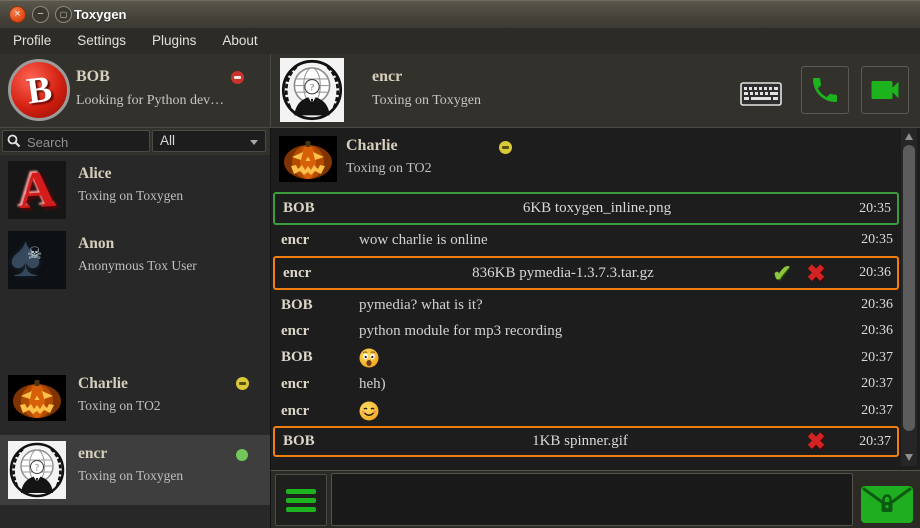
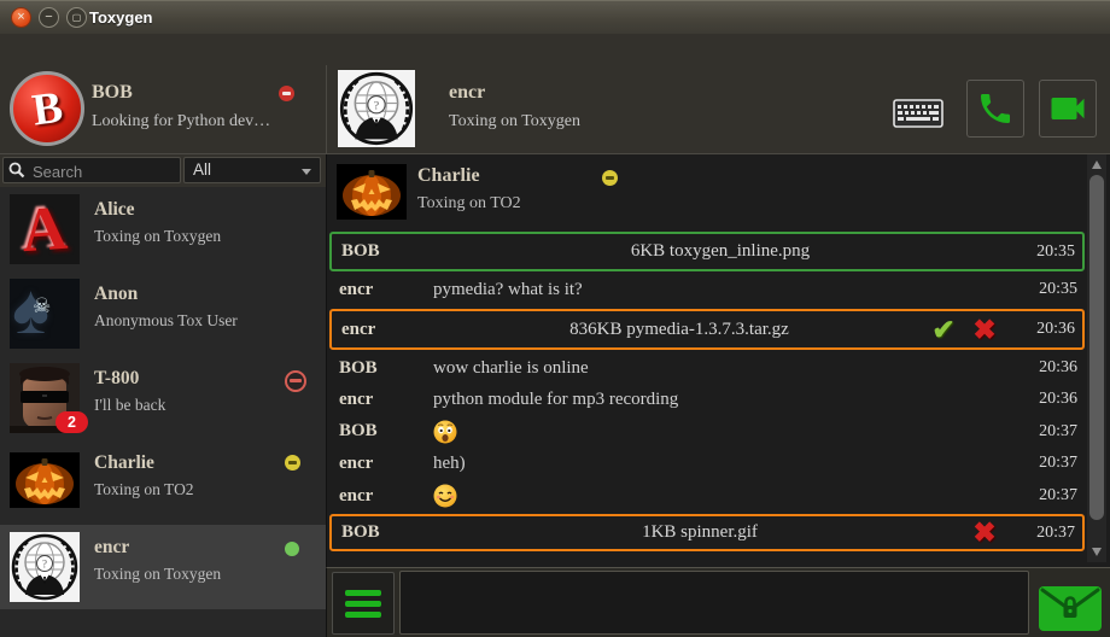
  ×
  −
  ▢
  Toxygen
- Profile
- Settings
- Plugins
- About
  BOB
  Looking for Python dev…
  ?
  encr
  Toxing on Toxygen
  Search
  All
  Alice
  Toxing on Toxygen
  ♠
  ☠
  Anon
  Anonymous Tox User
+ T-800
+ I'll be back
+ 2
  Charlie
  Toxing on TO2
  ?
  encr
  Toxing on Toxygen
  Charlie
  Toxing on TO2
  BOB
  6KB toxygen_inline.png
  20:35
  encr
- wow charlie is online
+ pymedia? what is it?
  20:35
  encr
  836KB pymedia-1.3.7.3.tar.gz
  ✔
  ✖
  20:36
  BOB
- pymedia? what is it?
+ wow charlie is online
  20:36
  encr
  python module for mp3 recording
  20:36
  BOB
  20:37
  encr
  heh)
  20:37
  encr
  20:37
  BOB
  1KB spinner.gif
  ✖
  20:37
